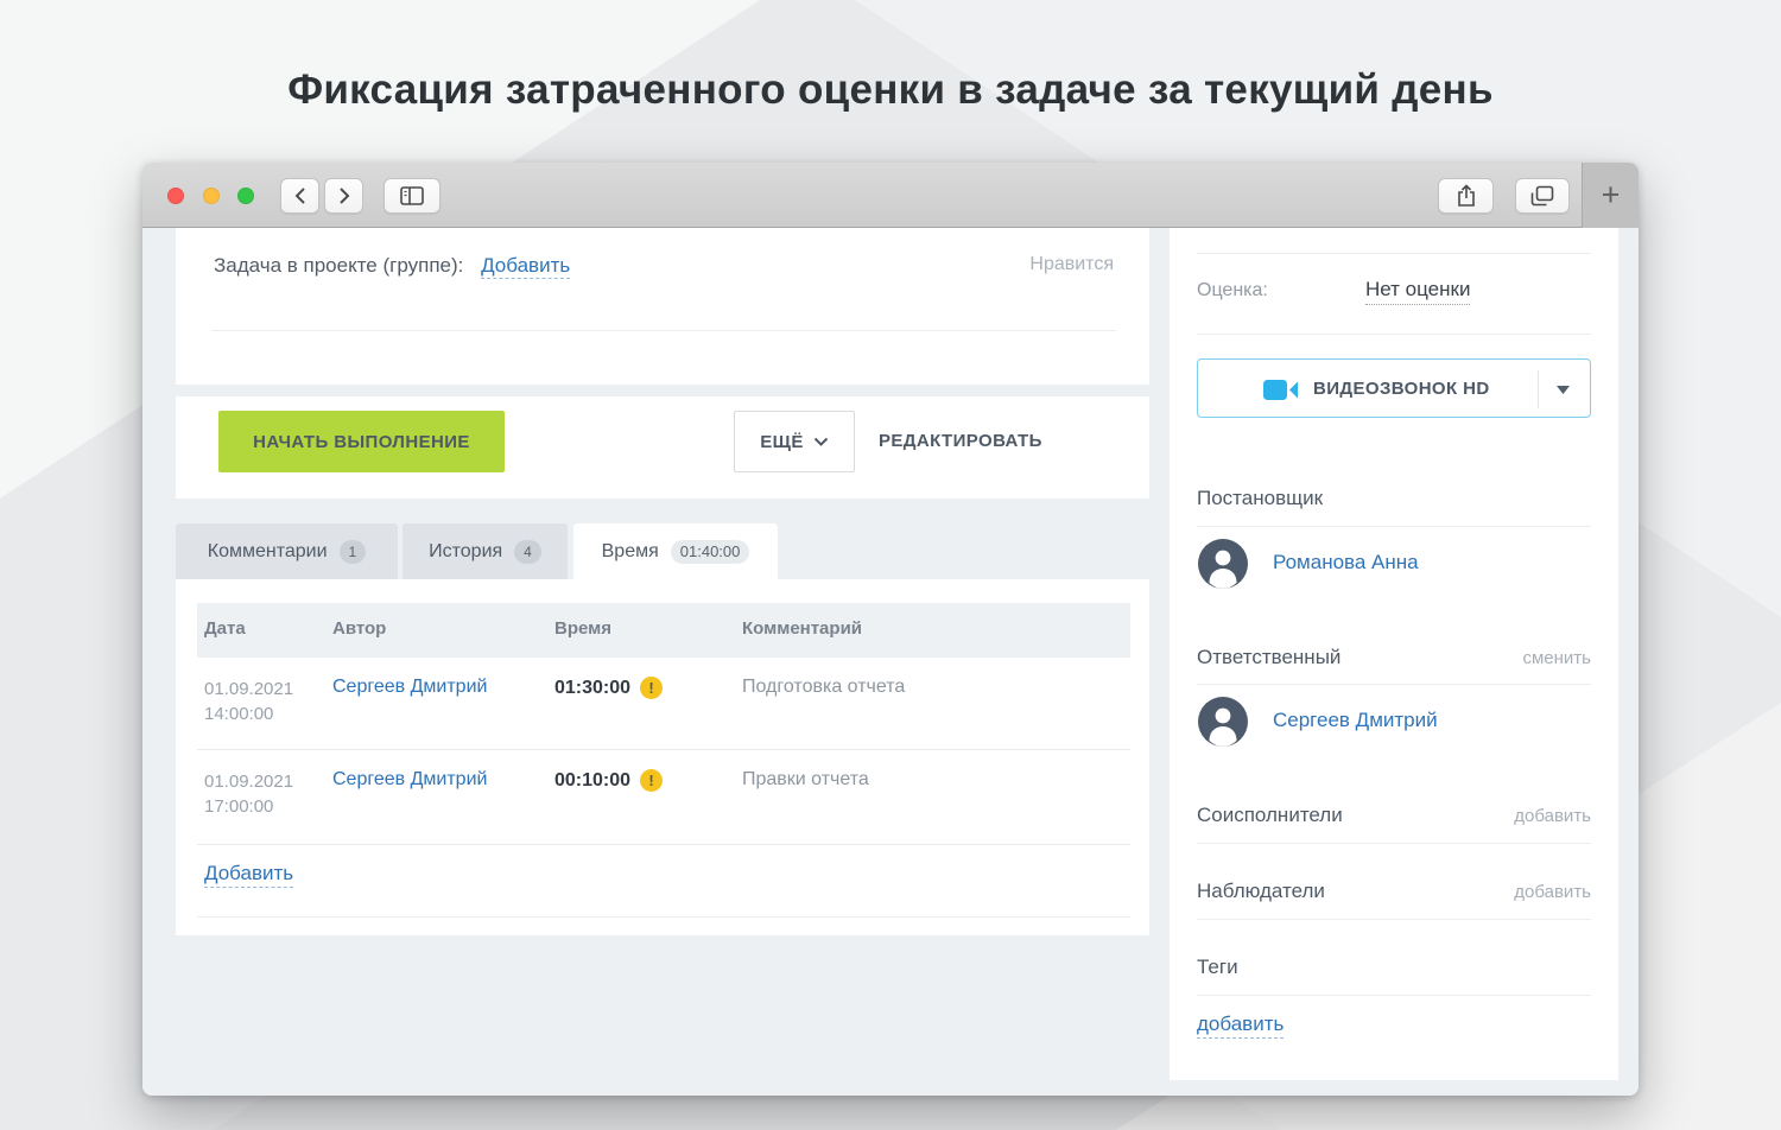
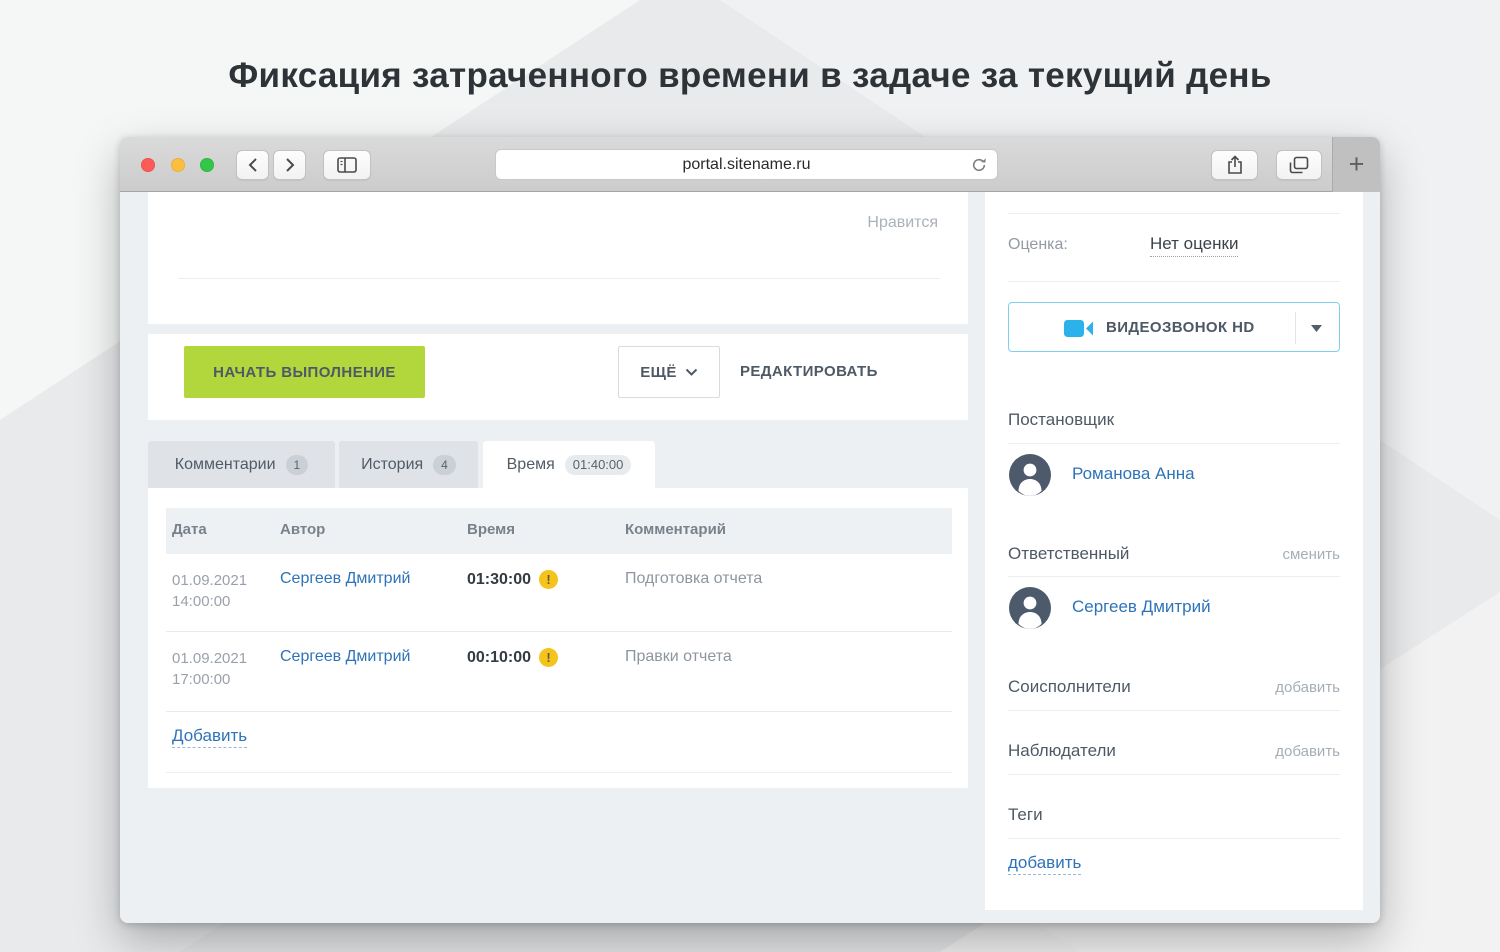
- Фиксация затраченного оценки в задаче за текущий день
+ Фиксация затраченного времени в задаче за текущий день
+ portal.sitename.ru
  +
- Задача в проекте (группе): Добавить
  Нравится
  НАЧАТЬ ВЫПОЛНЕНИЕ
  ЕЩЁ
  РЕДАКТИРОВАТЬ
  Комментарии
  1
  История
  4
  Время
  01:40:00
  Дата
  Автор
  Время
  Комментарий
  01.09.2021
  14:00:00
  Сергеев Дмитрий
  01:30:00
  !
  Подготовка отчета
  01.09.2021
  17:00:00
  Сергеев Дмитрий
  00:10:00
  !
  Правки отчета
  Добавить
  Оценка:
  Нет оценки
  ВИДЕОЗВОНОК HD
  Постановщик
  Романова Анна
  Ответственный
  сменить
  Сергеев Дмитрий
  Соисполнители
  добавить
  Наблюдатели
  добавить
  Теги
  добавить
